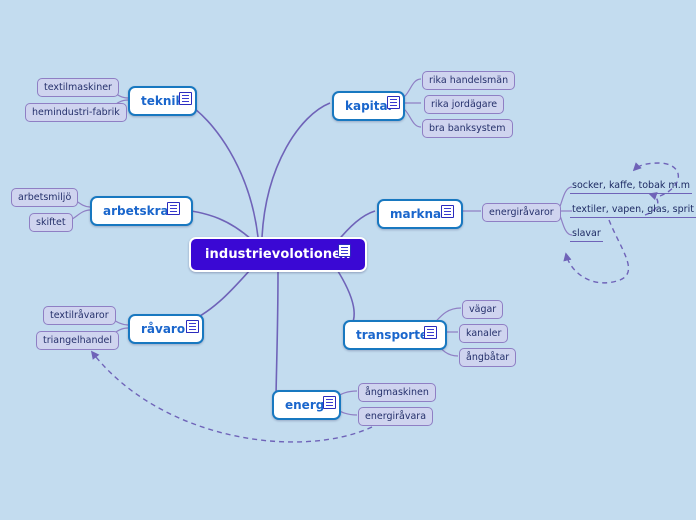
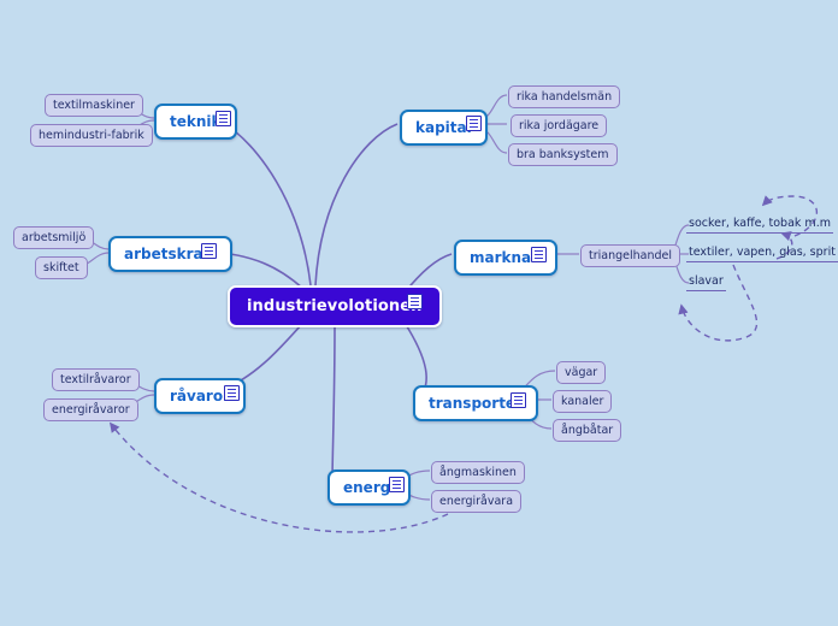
  industrievolotione
  tekni
  textilmaskiner
  hemindustri-fabrik
  kapita
  rika handelsmän
  rika jordägare
  bra banksystem
  arbetskra
  arbetsmiljö
  skiftet
  markna
- energiråvaror
+ triangelhandel
  socker, kaffe, tobak m.m
  textiler, vapen, glas, sprit
  slavar
  råvaro
  textilråvaror
- triangelhandel
+ energiråvaror
  transport
  vägar
  kanaler
  ångbåtar
  energ
  ångmaskinen
  energiråvara
